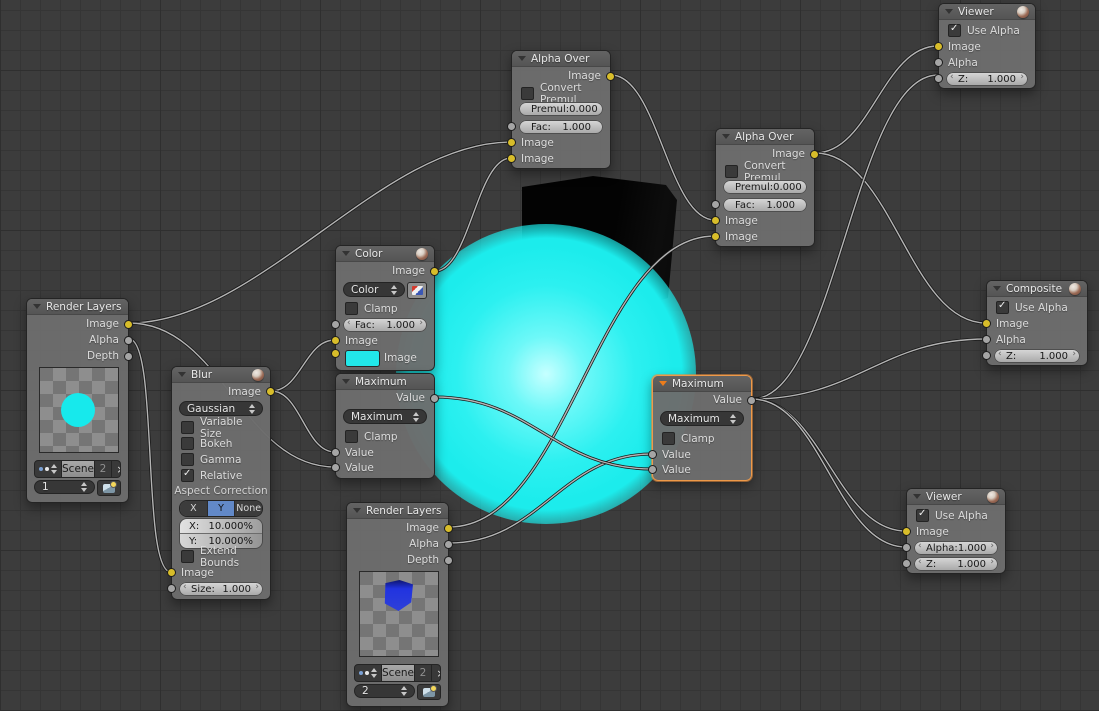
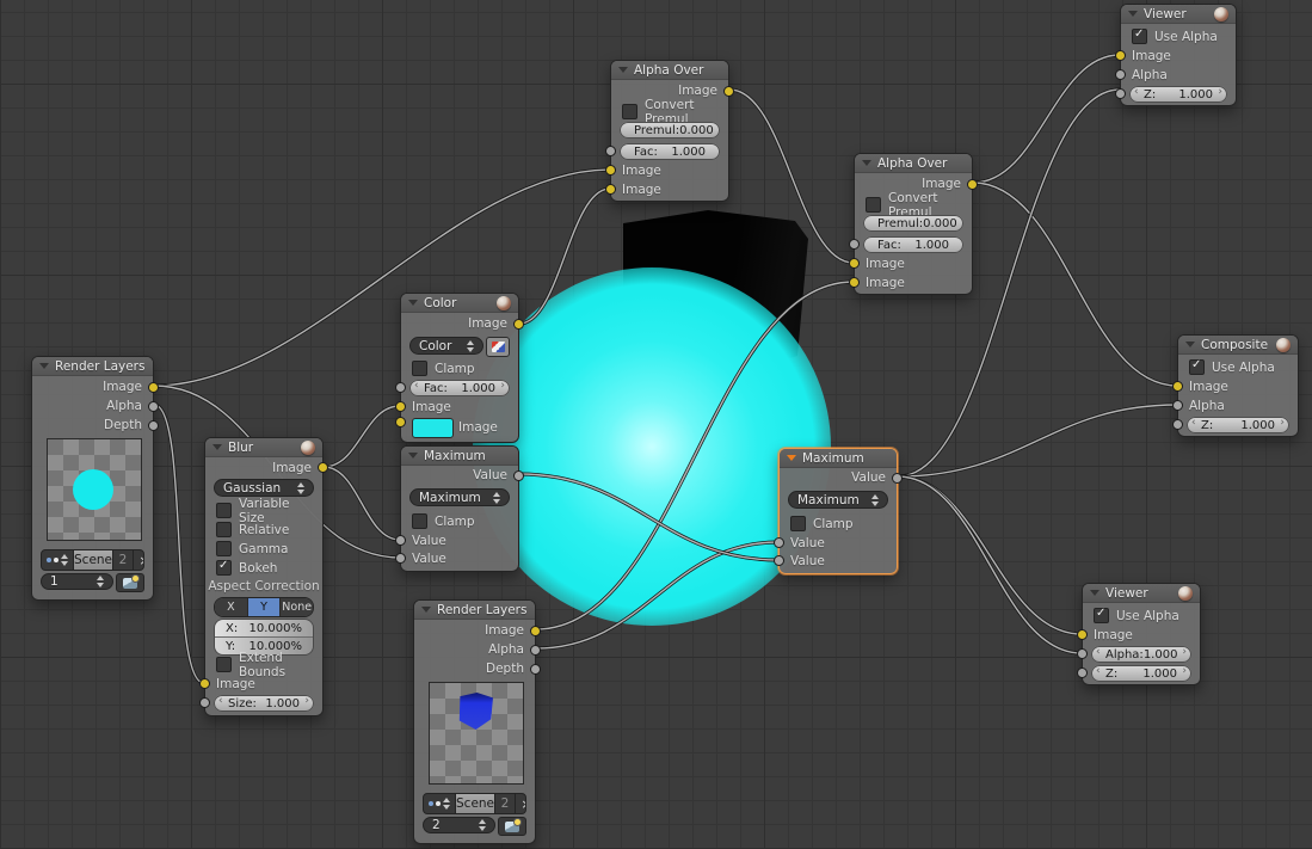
  Render Layers
  Image
  Alpha
  Depth
  Scene
  2
  1
  Blur
  Image
  Gaussian
  Variable Size
- Bokeh
+ Relative
  Gamma
- Relative
+ Bokeh
  Aspect Correction
  X
  Y
  None
  X:
  10.000%
  Y:
  10.000%
  Extend Bounds
  Image
  Size:
  1.000
  Color
  Image
  Color
  Clamp
  Fac:
  1.000
  Image
  Image
  Maximum
  Value
  Maximum
  Clamp
  Value
  Value
  Render Layers
  Image
  Alpha
  Depth
  Scene
  2
  2
  Alpha Over
  Image
  Convert Premul
  Premul:
  0.000
  Fac:
  1.000
  Image
  Image
  Alpha Over
  Image
  Convert Premul
  Premul:
  0.000
  Fac:
  1.000
  Image
  Image
  Maximum
  Value
  Maximum
  Clamp
  Value
  Value
  Viewer
  Use Alpha
  Image
  Alpha
  Z:
  1.000
  Composite
  Use Alpha
  Image
  Alpha
  Z:
  1.000
  Viewer
  Use Alpha
  Image
  Alpha:
  1.000
  Z:
  1.000
